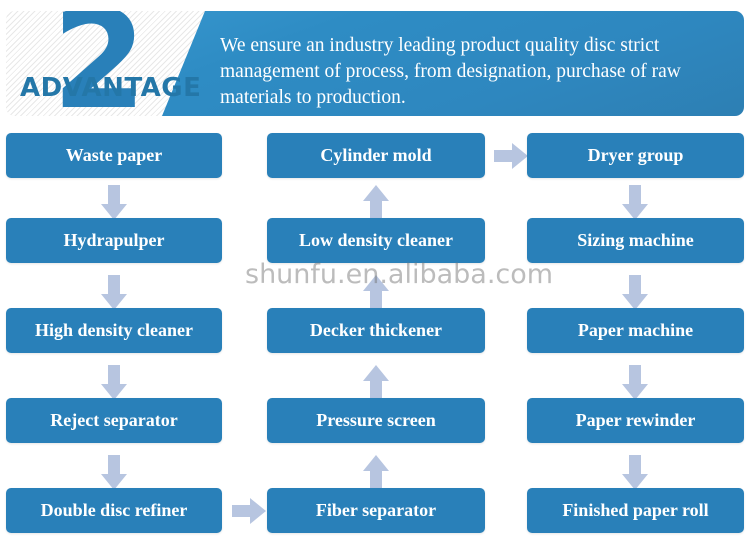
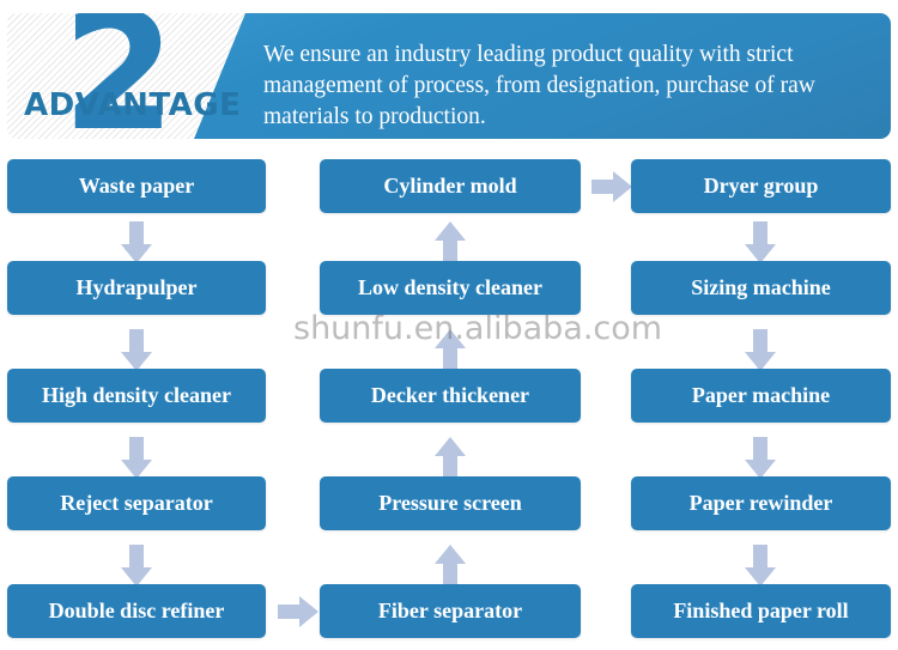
  2
  ADVANTAGE
- We ensure an industry leading product quality disc strict management of process, from designation, purchase of raw materials to production.
+ We ensure an industry leading product quality with strict management of process, from designation, purchase of raw materials to production.
  Waste paper
  Hydrapulper
  High density cleaner
  Reject separator
  Double disc refiner
  Cylinder mold
  Low density cleaner
  Decker thickener
  Pressure screen
  Fiber separator
  Dryer group
  Sizing machine
  Paper machine
  Paper rewinder
  Finished paper roll
  shunfu.en.alibaba.com
